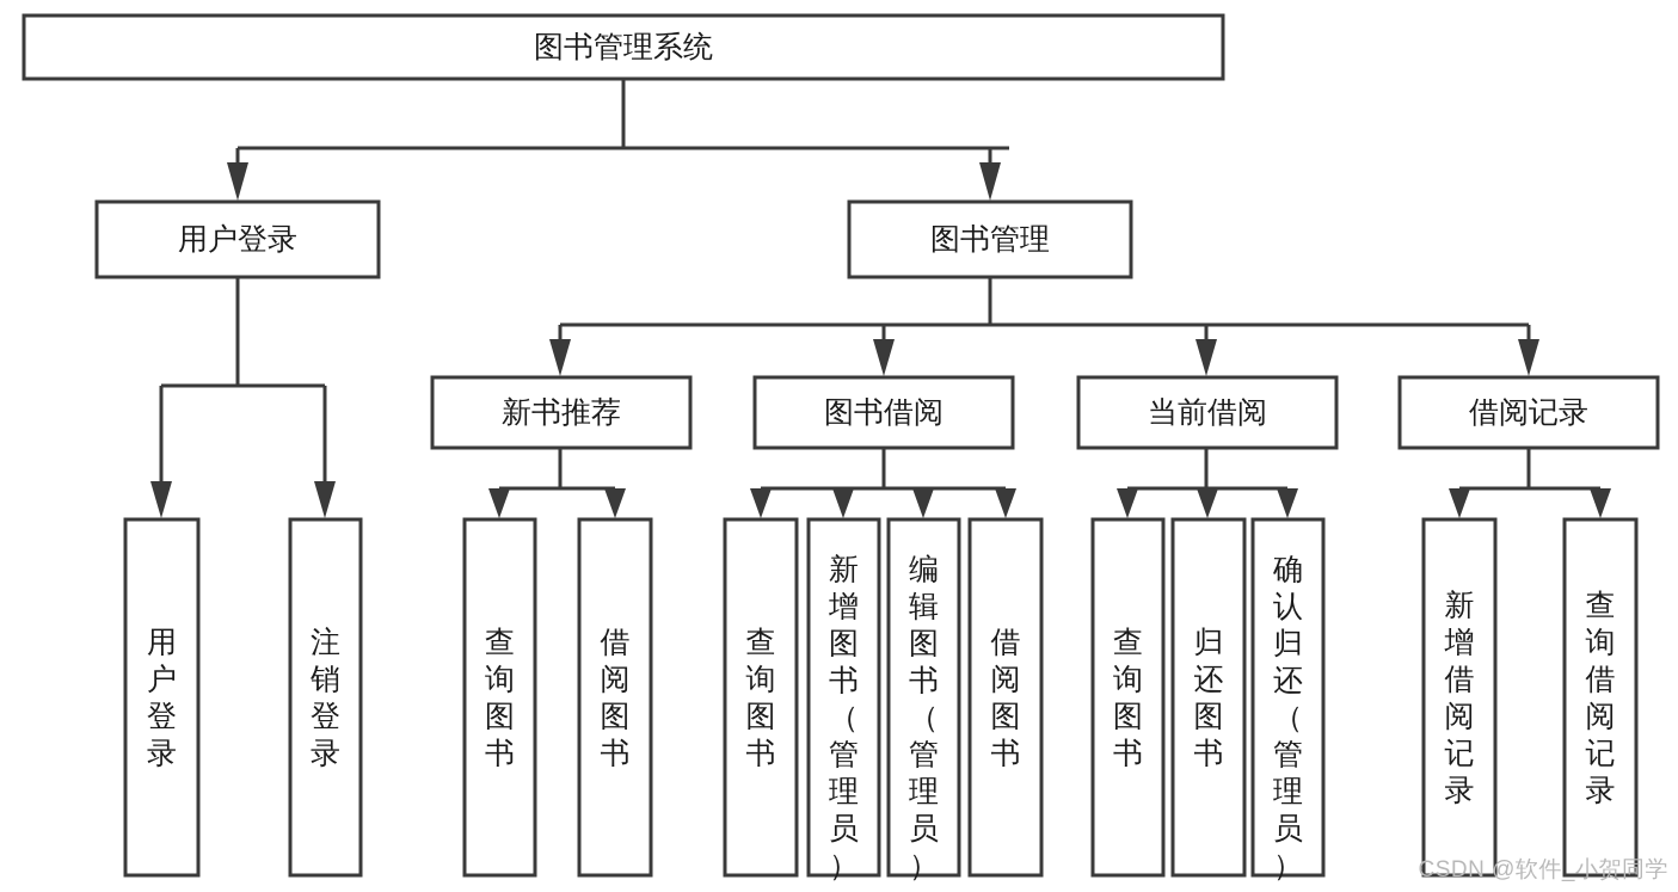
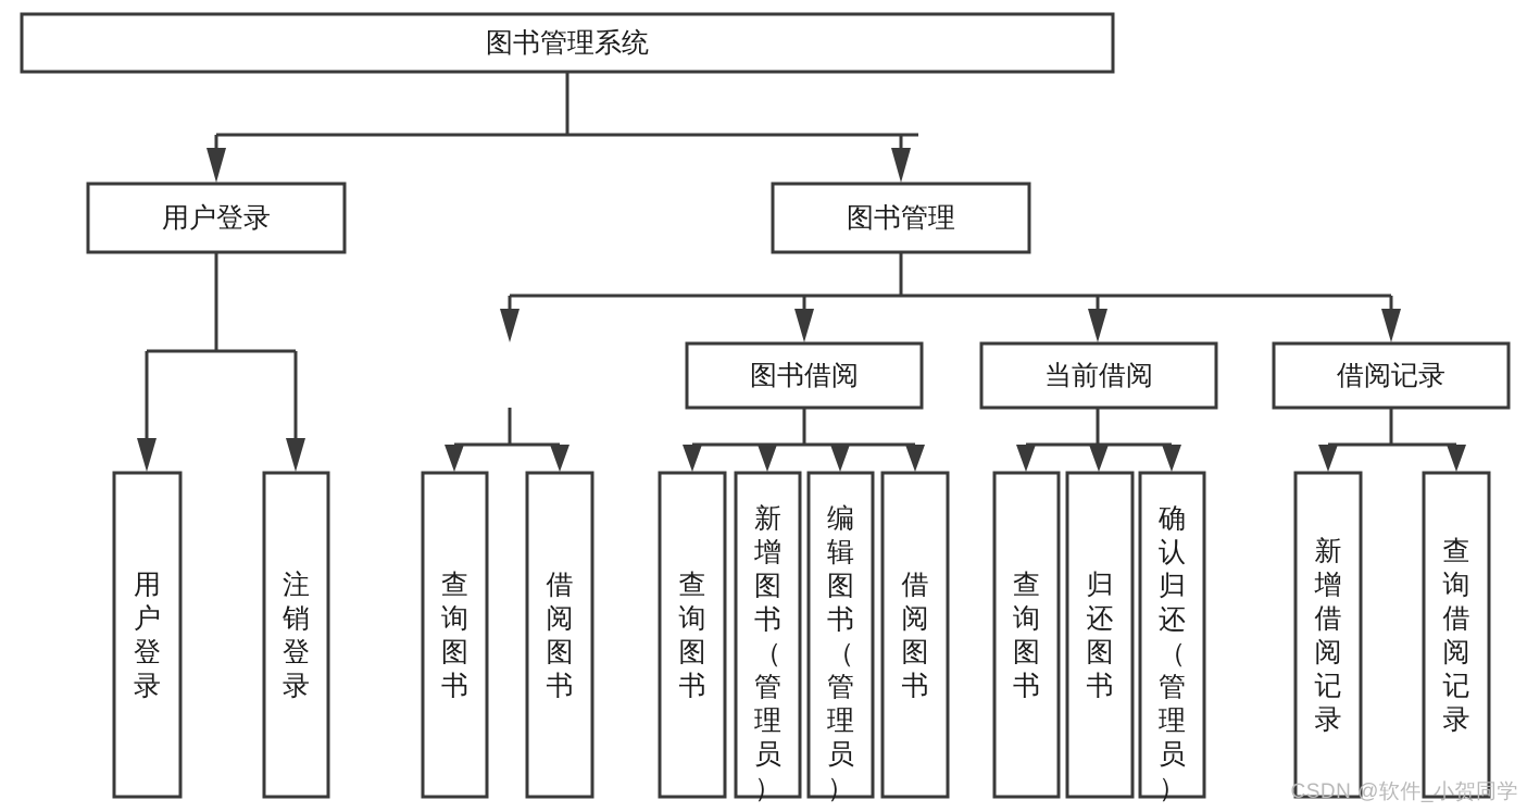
  图书管理系统
  用户登录
  图书管理
- 新书推荐
  图书借阅
  当前借阅
  借阅记录
  用户登录
  注销登录
  查询图书
  借阅图书
  查询图书
  新增图书（管理员）
  编辑图书（管理员）
  借阅图书
  查询图书
  归还图书
  确认归还（管理员）
  新增借阅记录
  查询借阅记录
  CSDN @软件_小贺同学
